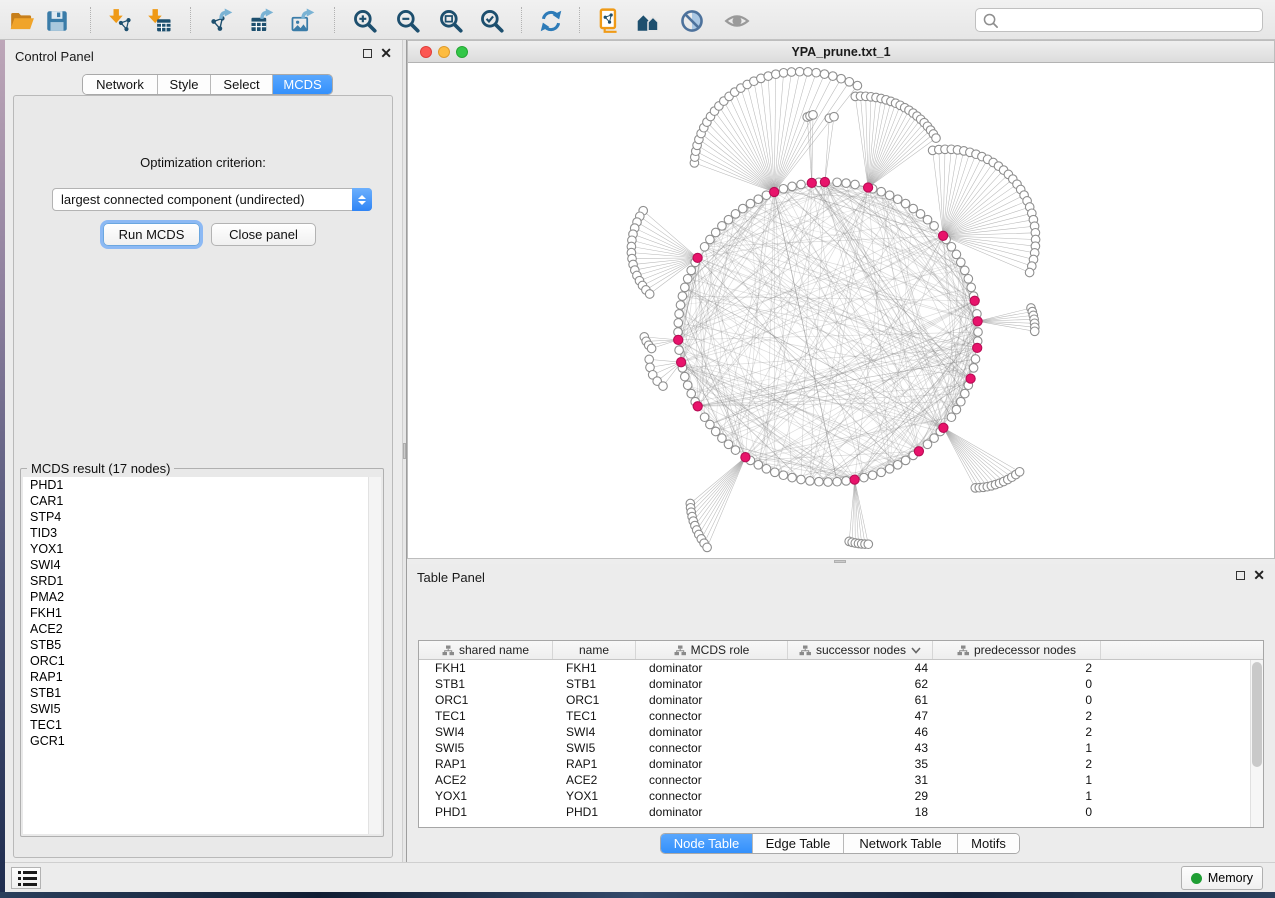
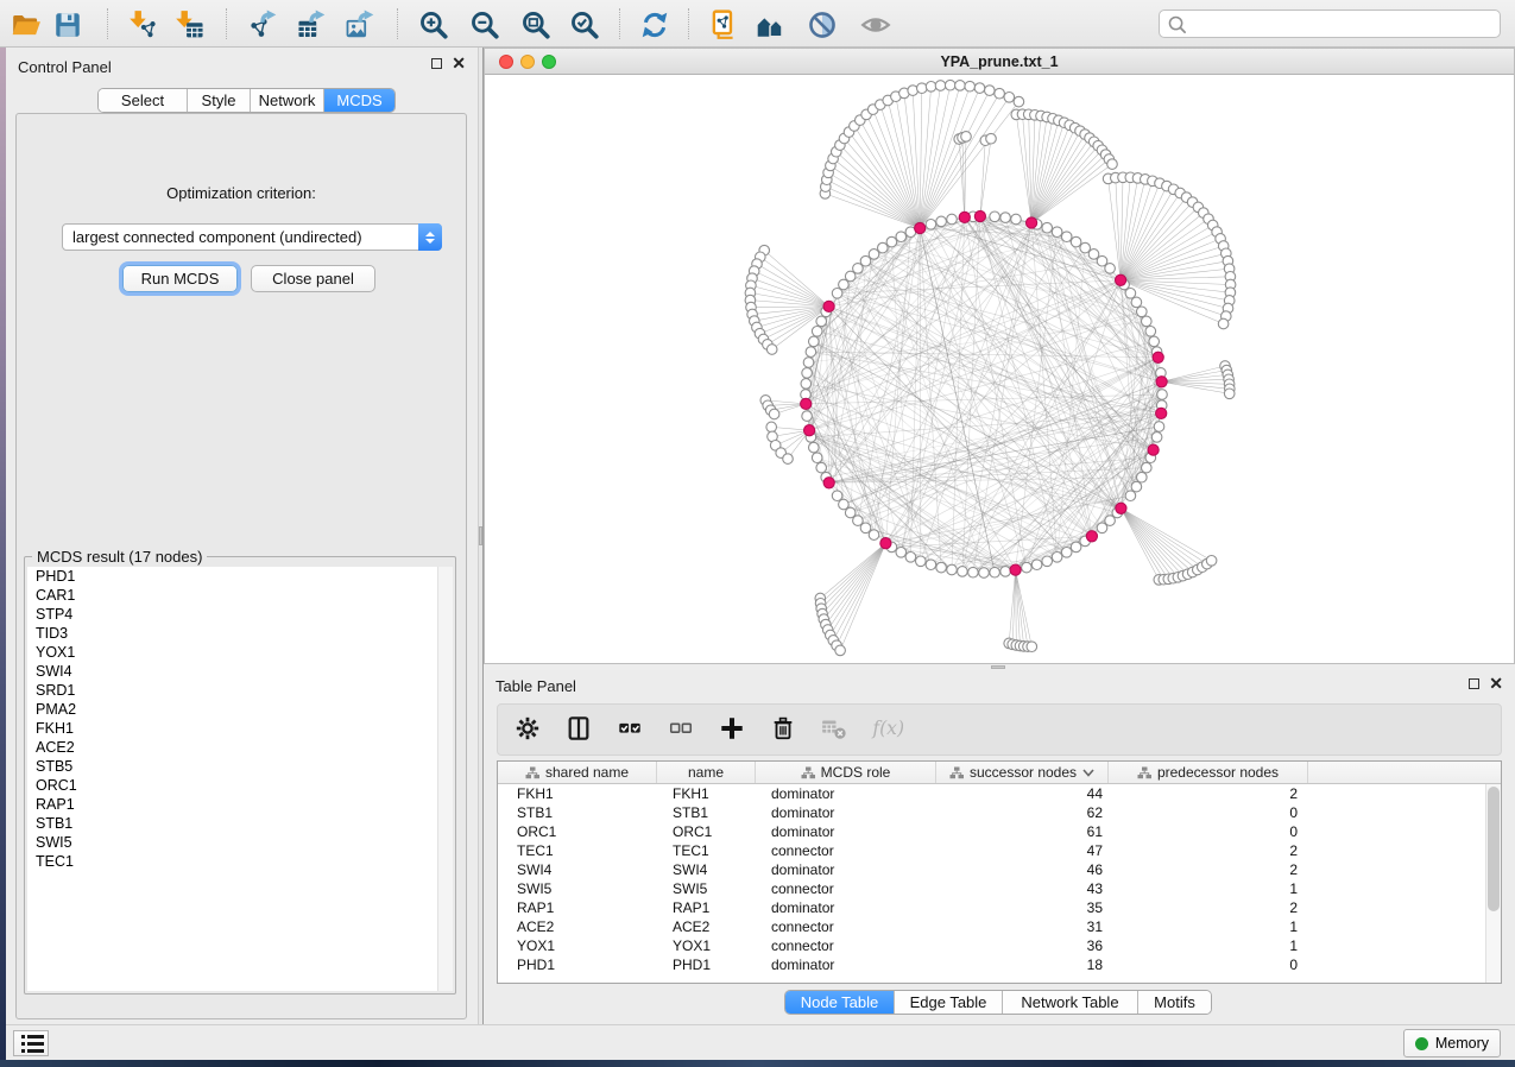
  Control Panel
  ✕
  Optimization criterion:
  largest connected component (undirected)
  Run MCDS
  Close panel
  MCDS result (17 nodes)
  PHD1
  CAR1
  STP4
  TID3
  YOX1
  SWI4
  SRD1
  PMA2
  FKH1
  ACE2
  STB5
  ORC1
  RAP1
  STB1
  SWI5
  TEC1
- GCR1
- Network
+ Select
  Style
- Select
+ Network
  MCDS
  YPA_prune.txt_1
  Table Panel
  ✕
+ f(x)
  shared name
  name
  MCDS role
  successor nodes
  predecessor nodes
  FKH1
  FKH1
  dominator
  44
  2
  STB1
  STB1
  dominator
  62
  0
  ORC1
  ORC1
  dominator
  61
  0
  TEC1
  TEC1
  connector
  47
  2
  SWI4
  SWI4
  dominator
  46
  2
  SWI5
  SWI5
  connector
  43
  1
  RAP1
  RAP1
  dominator
  35
  2
  ACE2
  ACE2
  connector
  31
  1
  YOX1
  YOX1
  connector
- 29
+ 36
  1
  PHD1
  PHD1
  dominator
  18
  0
  Node Table
  Edge Table
  Network Table
  Motifs
  Memory
